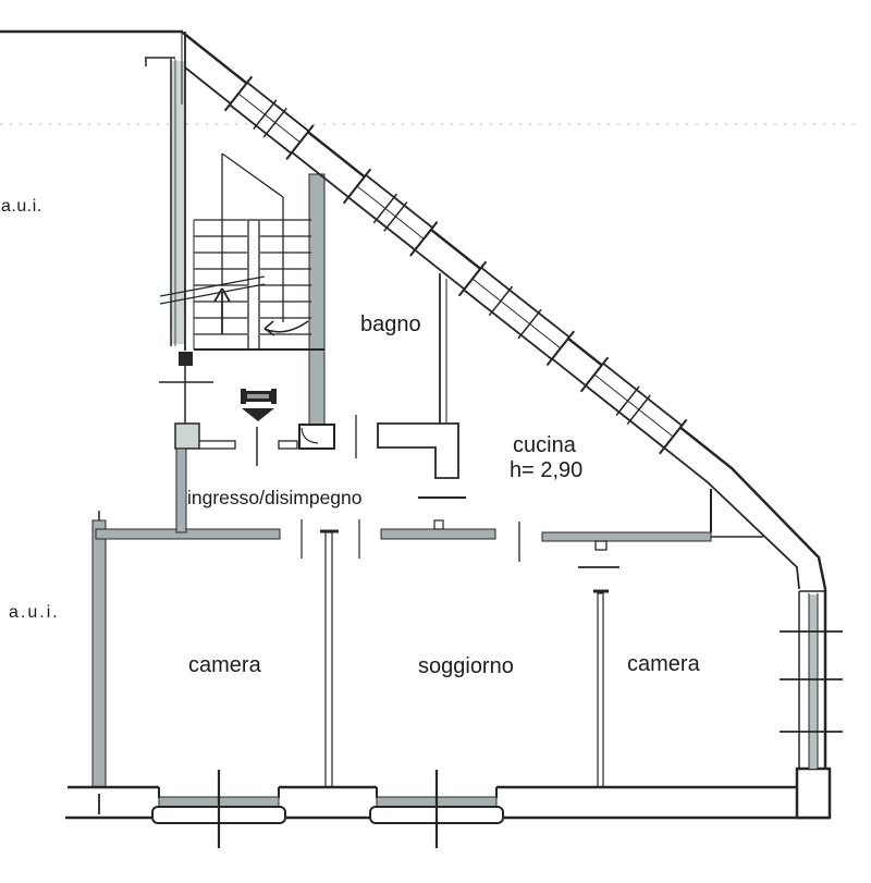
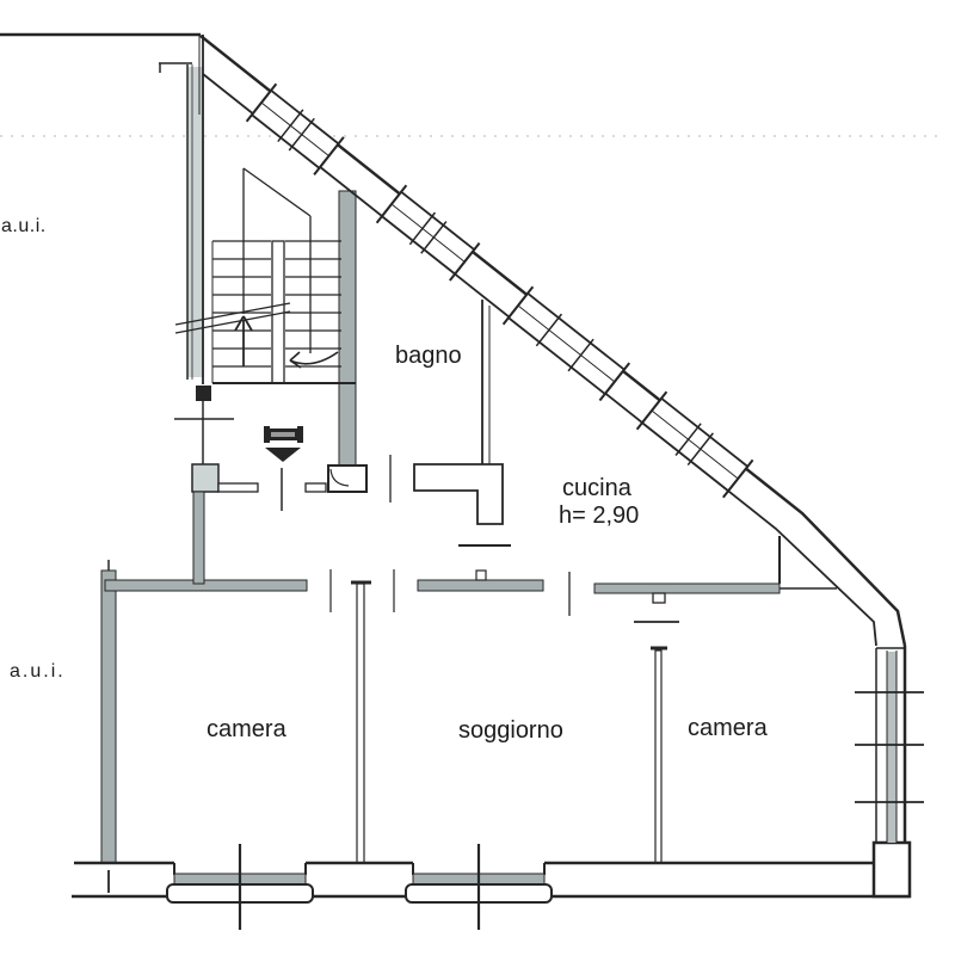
  a.u.i.
  a.u.i.
  bagno
  cucina
  h= 2,90
- ingresso/disimpegno
  camera
  soggiorno
  camera
